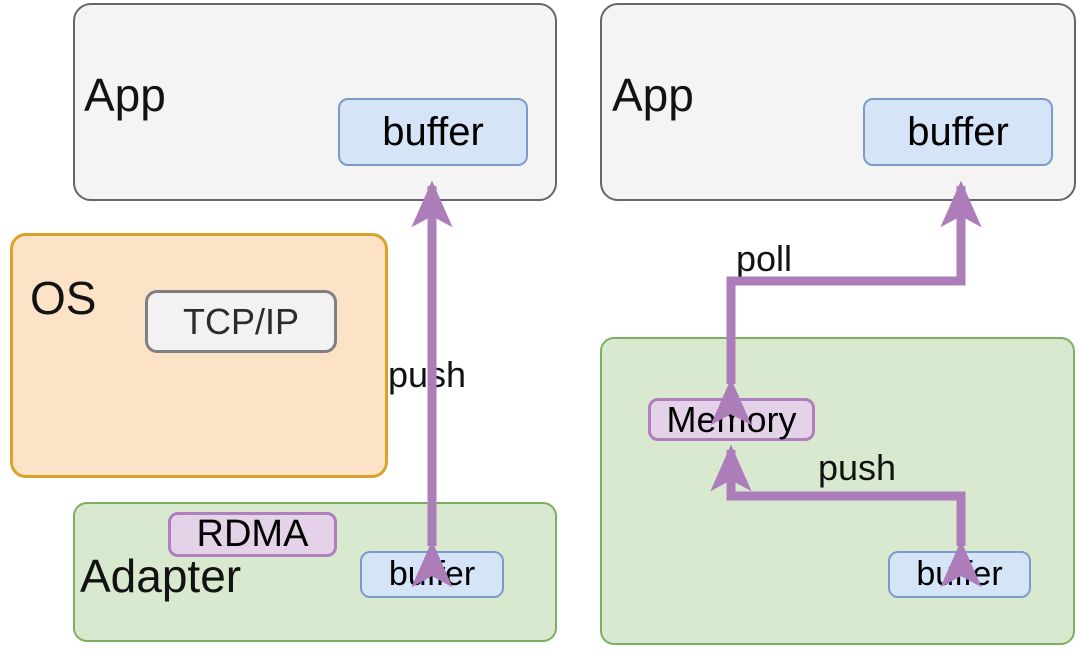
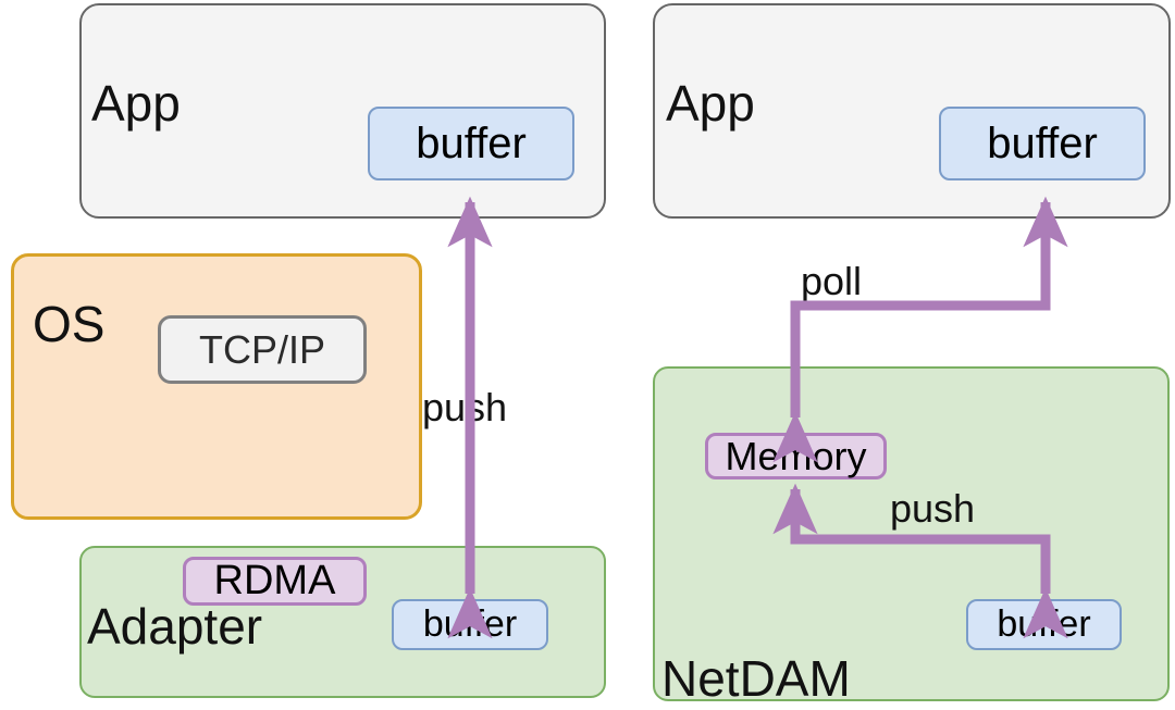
  App
  buffer
  OS
  TCP/IP
  Adapter
  RDMA
  buffer
  push
  App
  buffer
+ NetDAM
  Memory
  buffer
  poll
  push
